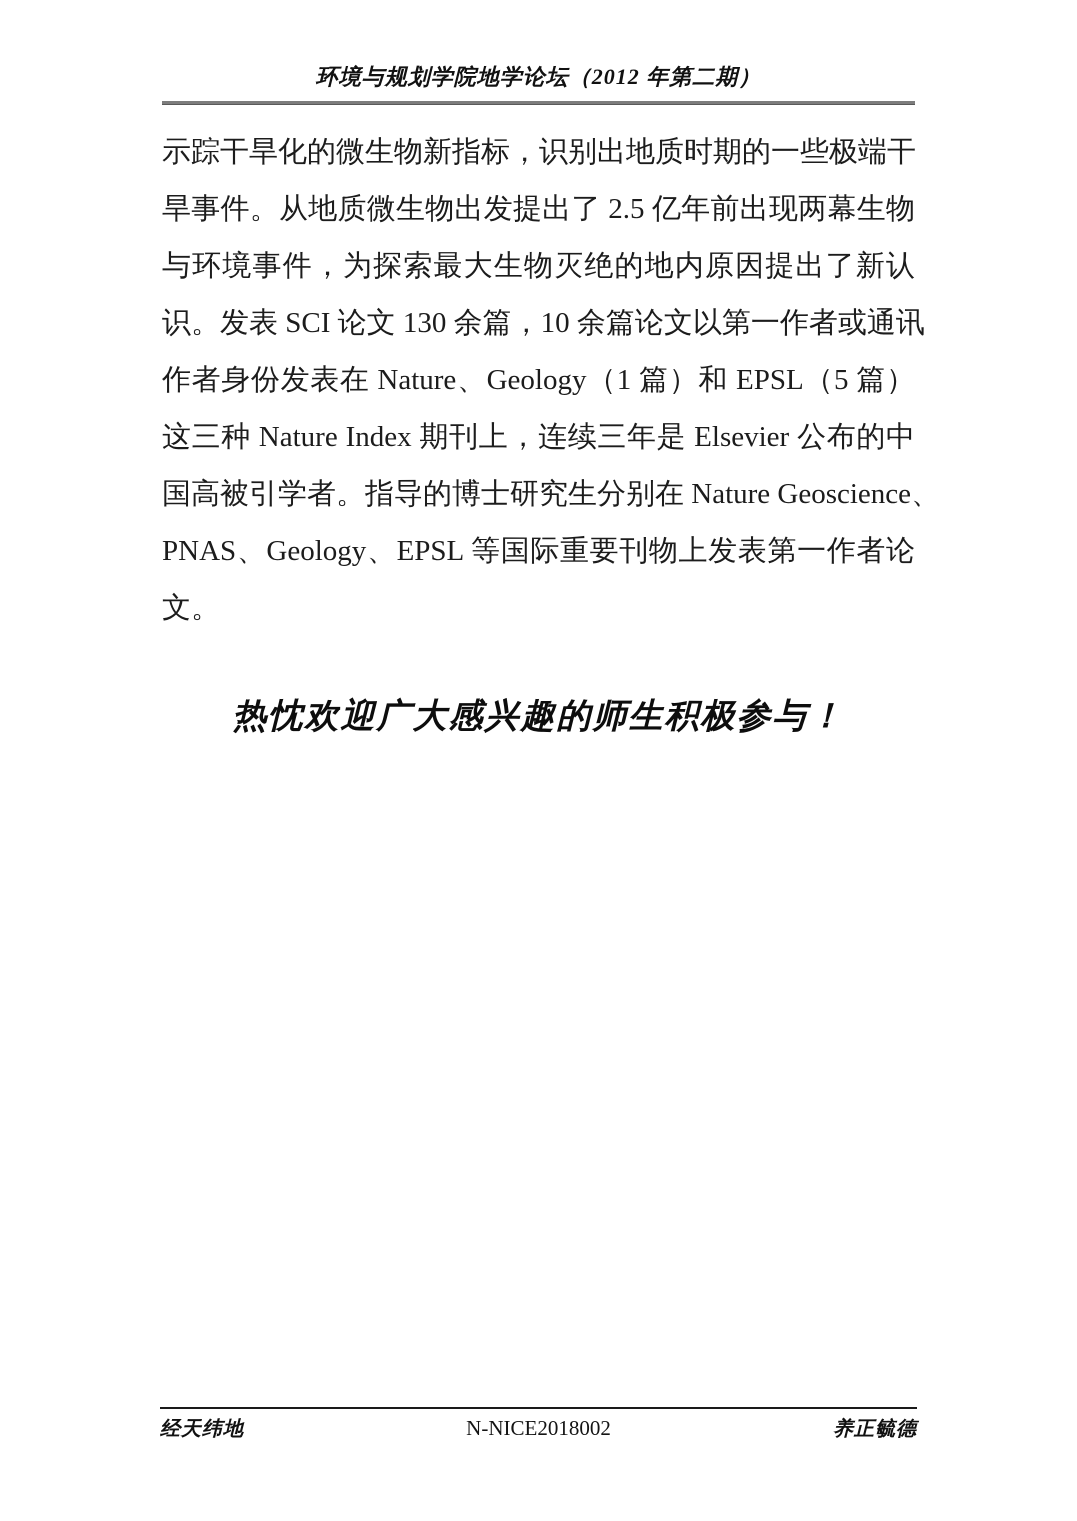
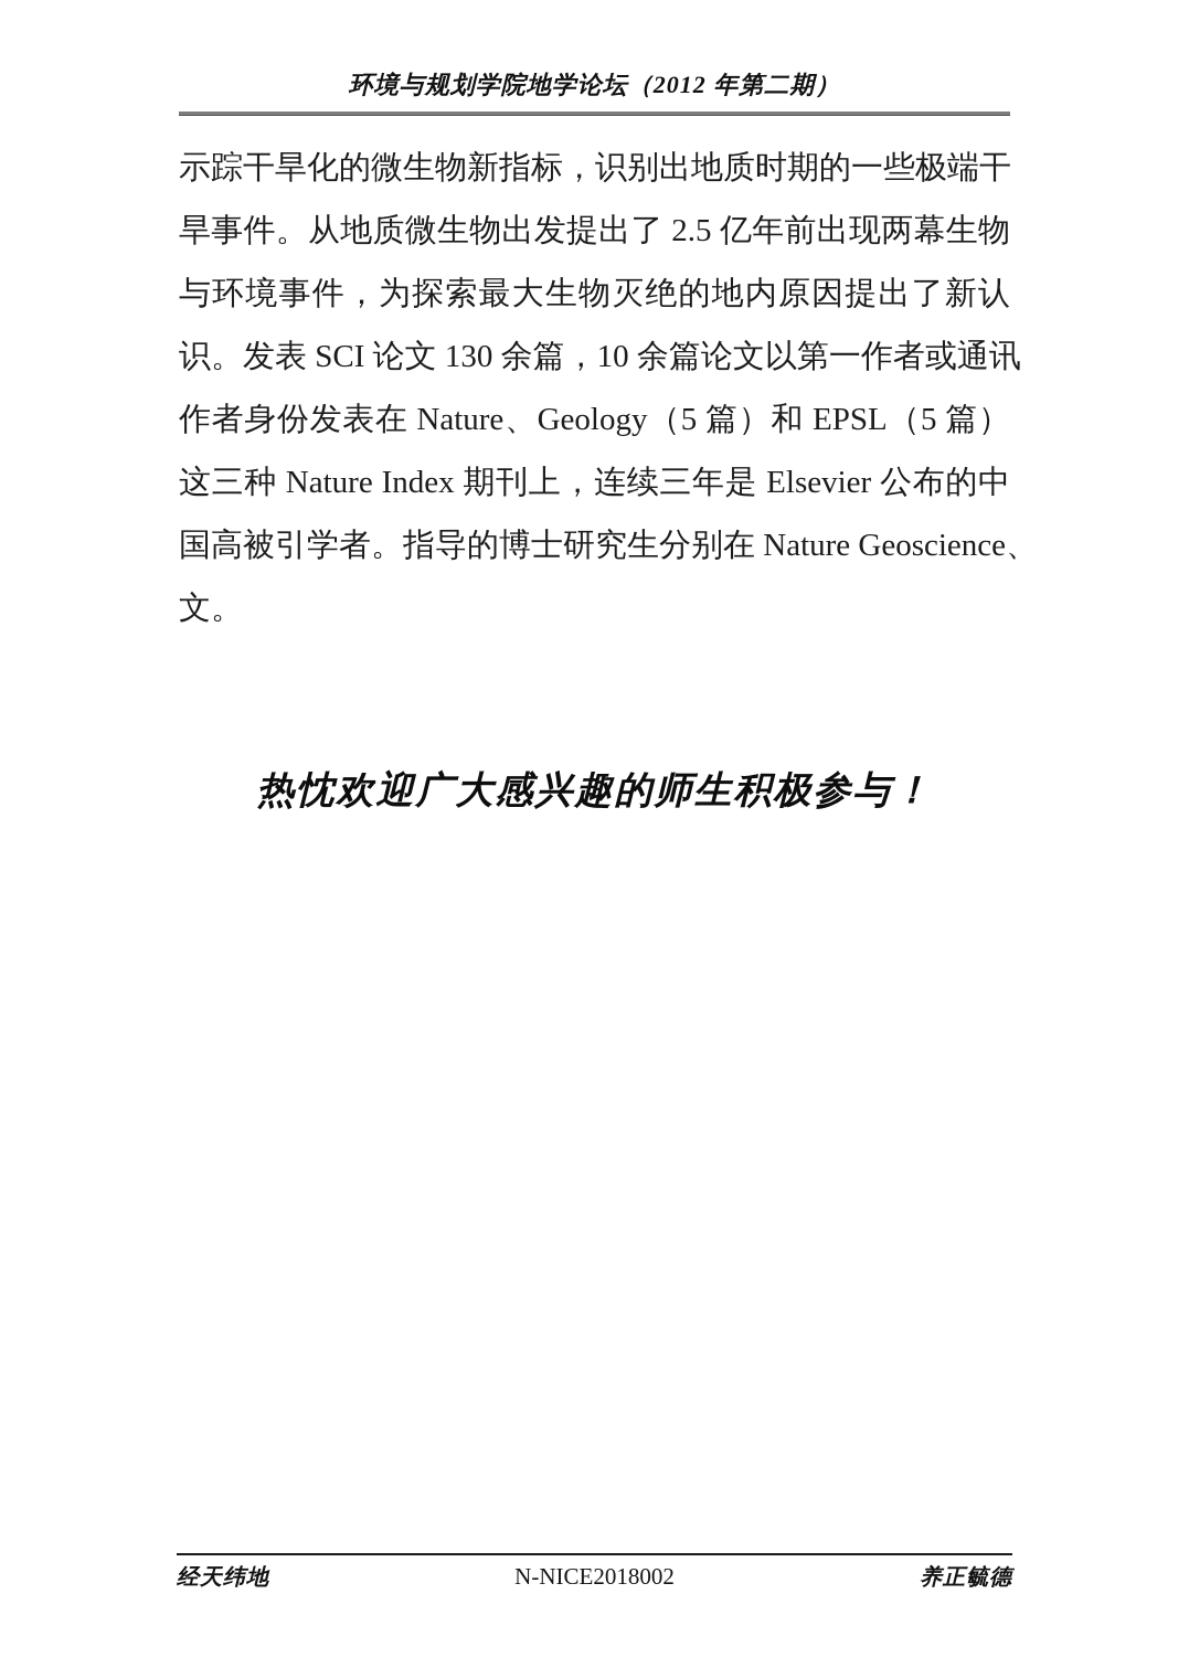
  环境与规划学院地学论坛（2012 年第二期）
  示踪干旱化的微生物新指标，识别出地质时期的一些极端干
  旱事件。从地质微生物出发提出了 2.5 亿年前出现两幕生物
  与环境事件，为探索最大生物灭绝的地内原因提出了新认
  识。发表 SCI 论文 130 余篇，10 余篇论文以第一作者或通讯
- 作者身份发表在 Nature、Geology（1 篇）和 EPSL（5 篇）
+ 作者身份发表在 Nature、Geology（5 篇）和 EPSL（5 篇）
  这三种 Nature Index 期刊上，连续三年是 Elsevier 公布的中
  国高被引学者。指导的博士研究生分别在 Nature Geoscience、
- PNAS、Geology、EPSL 等国际重要刊物上发表第一作者论
  文。
  热忱欢迎广大感兴趣的师生积极参与！
  N-NICE2018002
  经天纬地
  养正毓德
